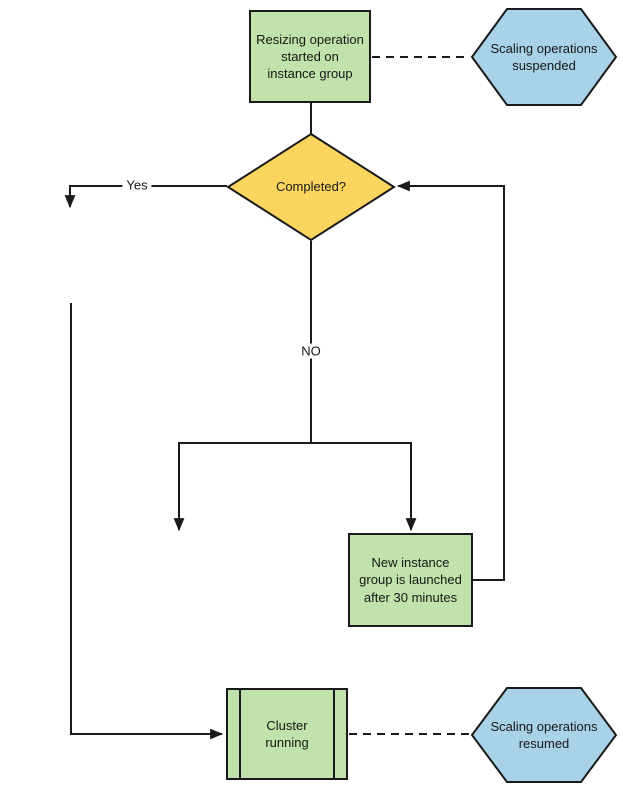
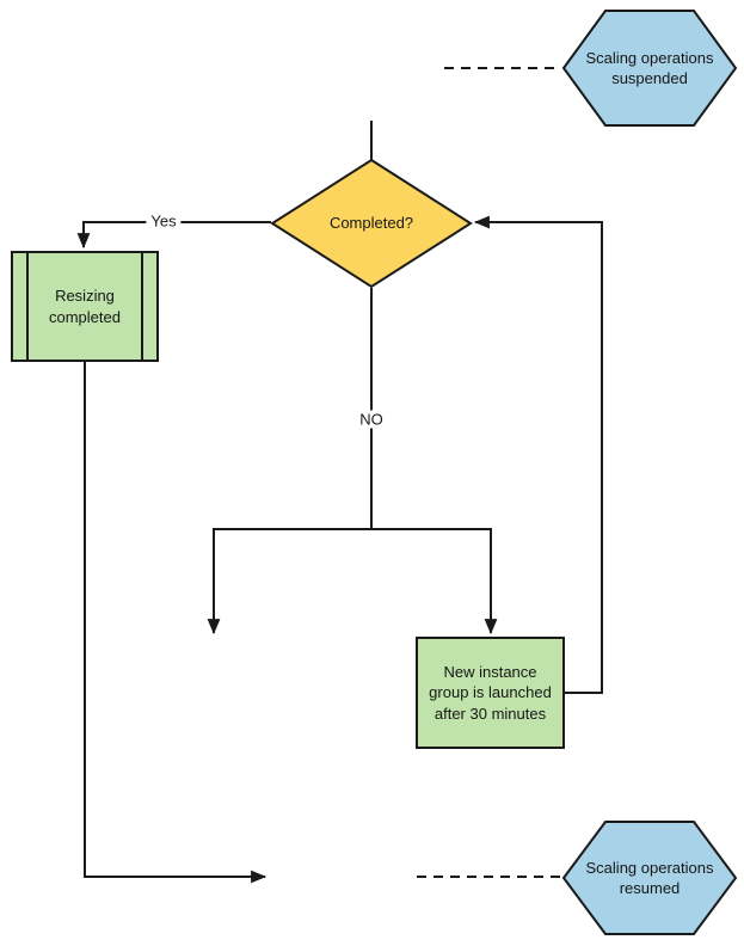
- Resizing operation
- started on
- instance group
  Completed?
  Scaling operations
  suspended
+ Resizing
+ completed
  New instance
  group is launched
  after 30 minutes
- Cluster
- running
  Scaling operations
  resumed
  Yes
  NO
